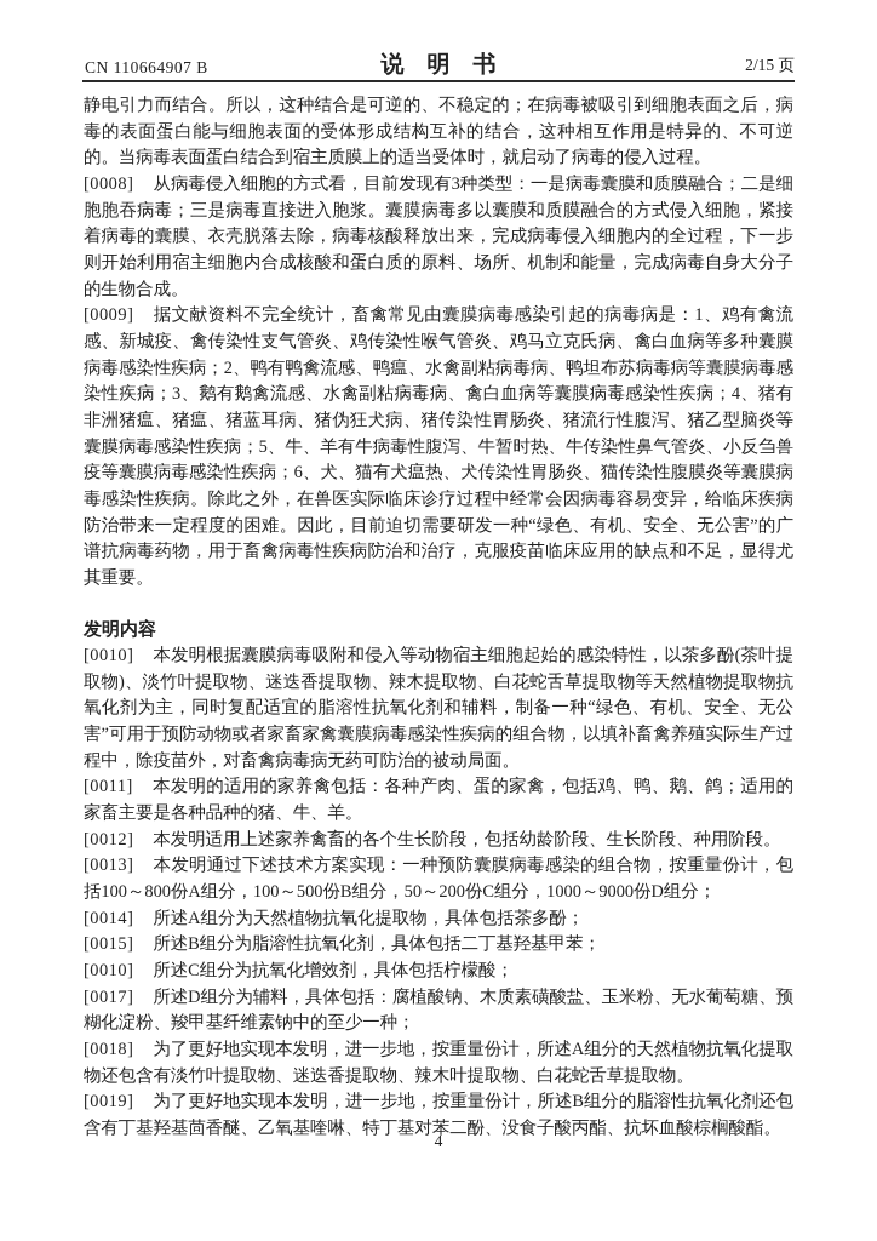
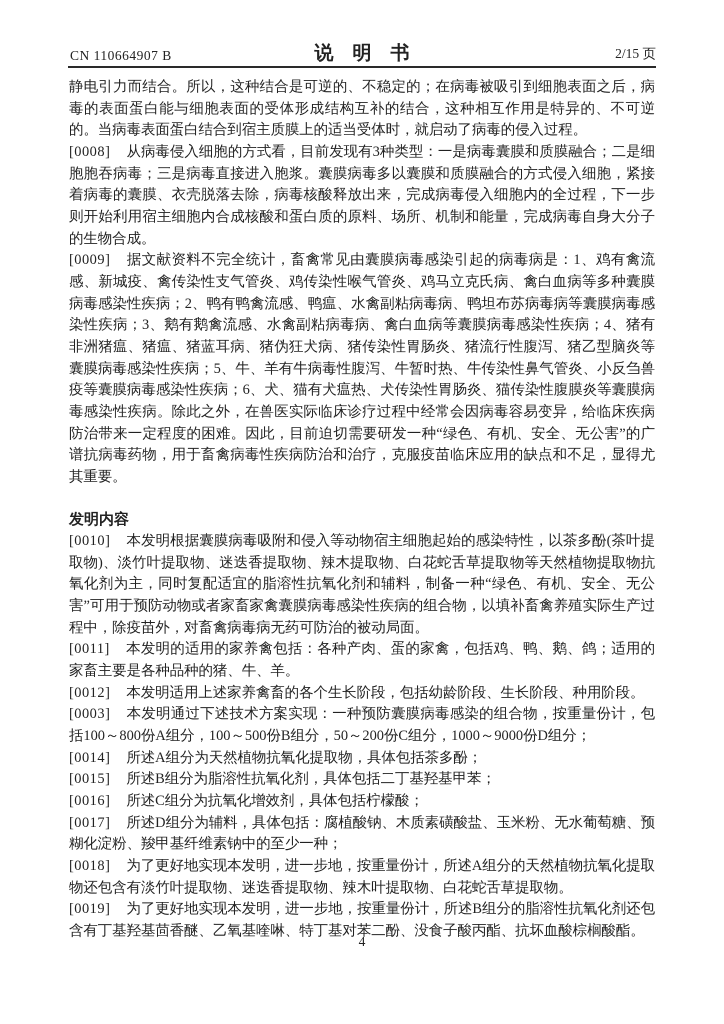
  CN 110664907 B
  说 明 书
  2/15 页
  静电引力而结合。所以，这种结合是可逆的、不稳定的；在病毒被吸引到细胞表面之后，病毒的表面蛋白能与细胞表面的受体形成结构互补的结合，这种相互作用是特异的、不可逆的。当病毒表面蛋白结合到宿主质膜上的适当受体时，就启动了病毒的侵入过程。
  [0008] 从病毒侵入细胞的方式看，目前发现有3种类型：一是病毒囊膜和质膜融合；二是细胞胞吞病毒；三是病毒直接进入胞浆。囊膜病毒多以囊膜和质膜融合的方式侵入细胞，紧接着病毒的囊膜、衣壳脱落去除，病毒核酸释放出来，完成病毒侵入细胞内的全过程，下一步则开始利用宿主细胞内合成核酸和蛋白质的原料、场所、机制和能量，完成病毒自身大分子的生物合成。
  [0009] 据文献资料不完全统计，畜禽常见由囊膜病毒感染引起的病毒病是：1、鸡有禽流感、新城疫、禽传染性支气管炎、鸡传染性喉气管炎、鸡马立克氏病、禽白血病等多种囊膜病毒感染性疾病；2、鸭有鸭禽流感、鸭瘟、水禽副粘病毒病、鸭坦布苏病毒病等囊膜病毒感染性疾病；3、鹅有鹅禽流感、水禽副粘病毒病、禽白血病等囊膜病毒感染性疾病；4、猪有非洲猪瘟、猪瘟、猪蓝耳病、猪伪狂犬病、猪传染性胃肠炎、猪流行性腹泻、猪乙型脑炎等囊膜病毒感染性疾病；5、牛、羊有牛病毒性腹泻、牛暂时热、牛传染性鼻气管炎、小反刍兽疫等囊膜病毒感染性疾病；6、犬、猫有犬瘟热、犬传染性胃肠炎、猫传染性腹膜炎等囊膜病毒感染性疾病。除此之外，在兽医实际临床诊疗过程中经常会因病毒容易变异，给临床疾病防治带来一定程度的困难。因此，目前迫切需要研发一种“绿色、有机、安全、无公害”的广谱抗病毒药物，用于畜禽病毒性疾病防治和治疗，克服疫苗临床应用的缺点和不足，显得尤其重要。
  发明内容
  [0010] 本发明根据囊膜病毒吸附和侵入等动物宿主细胞起始的感染特性，以茶多酚(茶叶提取物)、淡竹叶提取物、迷迭香提取物、辣木提取物、白花蛇舌草提取物等天然植物提取物抗氧化剂为主，同时复配适宜的脂溶性抗氧化剂和辅料，制备一种“绿色、有机、安全、无公害”可用于预防动物或者家畜家禽囊膜病毒感染性疾病的组合物，以填补畜禽养殖实际生产过程中，除疫苗外，对畜禽病毒病无药可防治的被动局面。
  [0011] 本发明的适用的家养禽包括：各种产肉、蛋的家禽，包括鸡、鸭、鹅、鸽；适用的家畜主要是各种品种的猪、牛、羊。
  [0012] 本发明适用上述家养禽畜的各个生长阶段，包括幼龄阶段、生长阶段、种用阶段。
- [0013] 本发明通过下述技术方案实现：一种预防囊膜病毒感染的组合物，按重量份计，包括100～800份A组分，100～500份B组分，50～200份C组分，1000～9000份D组分；
+ [0003] 本发明通过下述技术方案实现：一种预防囊膜病毒感染的组合物，按重量份计，包括100～800份A组分，100～500份B组分，50～200份C组分，1000～9000份D组分；
  [0014] 所述A组分为天然植物抗氧化提取物，具体包括茶多酚；
  [0015] 所述B组分为脂溶性抗氧化剂，具体包括二丁基羟基甲苯；
- [0010] 所述C组分为抗氧化增效剂，具体包括柠檬酸；
+ [0016] 所述C组分为抗氧化增效剂，具体包括柠檬酸；
  [0017] 所述D组分为辅料，具体包括：腐植酸钠、木质素磺酸盐、玉米粉、无水葡萄糖、预糊化淀粉、羧甲基纤维素钠中的至少一种；
  [0018] 为了更好地实现本发明，进一步地，按重量份计，所述A组分的天然植物抗氧化提取物还包含有淡竹叶提取物、迷迭香提取物、辣木叶提取物、白花蛇舌草提取物。
  [0019] 为了更好地实现本发明，进一步地，按重量份计，所述B组分的脂溶性抗氧化剂还包含有丁基羟基茴香醚、乙氧基喹啉、特丁基对苯二酚、没食子酸丙酯、抗坏血酸棕榈酸酯。
  4
